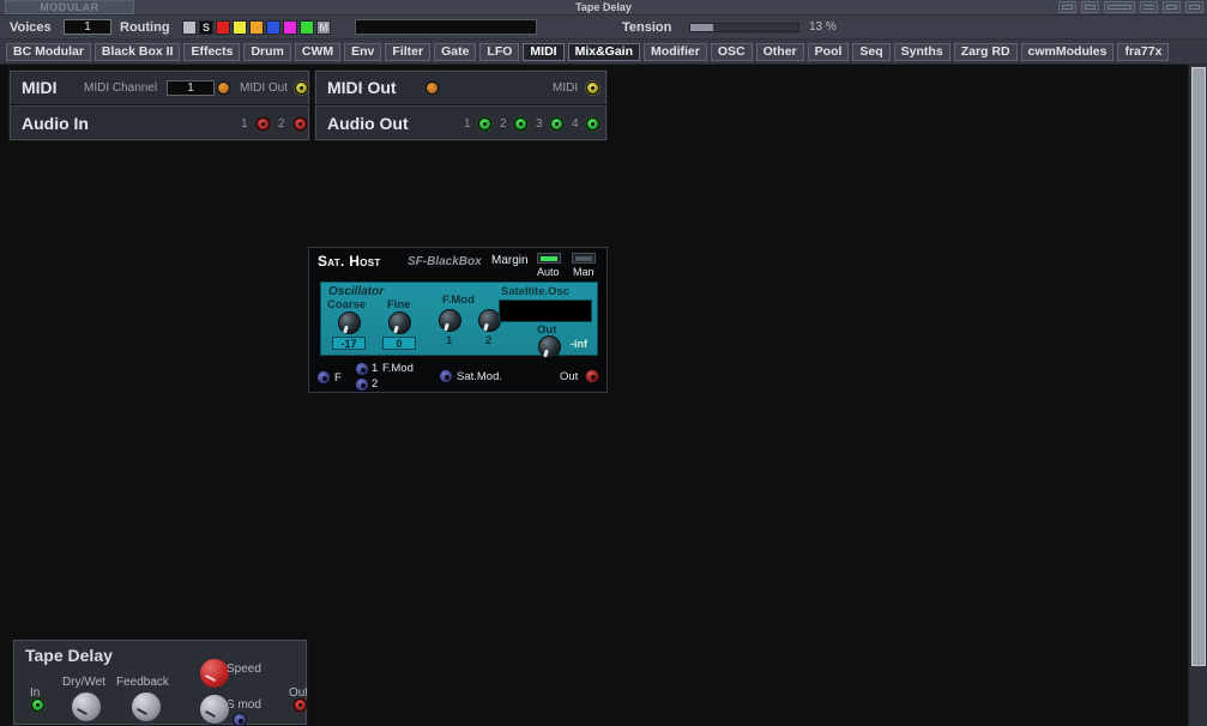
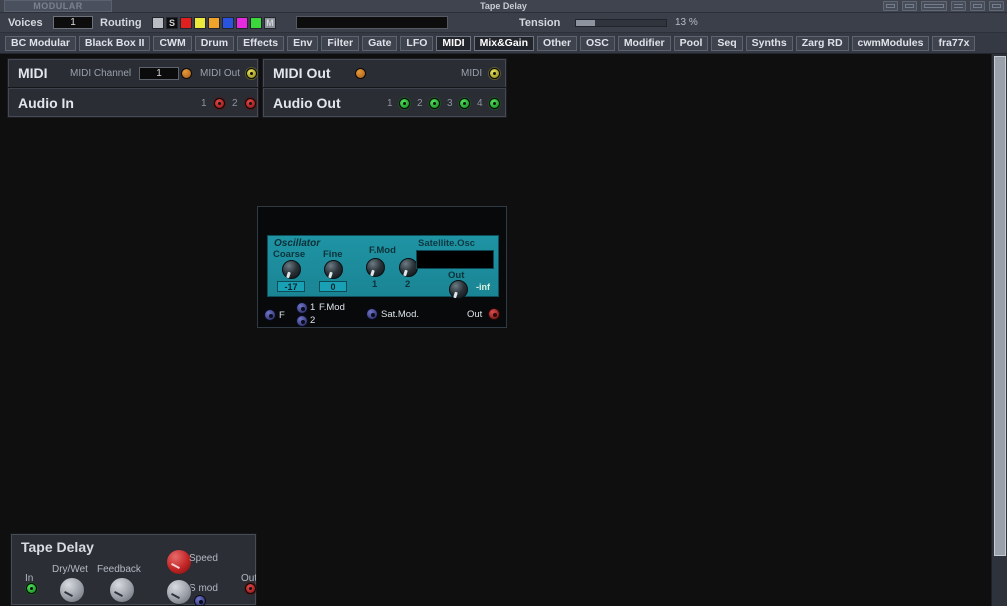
  Tape Delay
  MODULAR
  Voices
  1
  Routing
  S
  M
  Tension
  13 %
  BC Modular
  Black Box II
- Effects
+ CWM
  Drum
- CWM
+ Effects
  Env
  Filter
  Gate
  LFO
  MIDI
  Mix&Gain
- Modifier
+ Other
  OSC
- Other
+ Modifier
  Pool
  Seq
  Synths
  Zarg RD
  cwmModules
  fra77x
  MIDI
  MIDI Channel
  1
  MIDI Out
  Audio In
  1
  2
  MIDI Out
  MIDI
  Audio Out
  1
  2
  3
  4
- Sat. Host
- SF-BlackBox
- Margin
- Auto
- Man
  Oscillator
  Coarse
  -17
  Fine
  0
  F.Mod
  1
  2
  Satellite.Osc
  Out
  -inf
  F
  1
  F.Mod
  2
  Sat.Mod.
  Out
  Tape Delay
  In
  Dry/Wet
  Feedback
  S mod
  Speed
  Out
